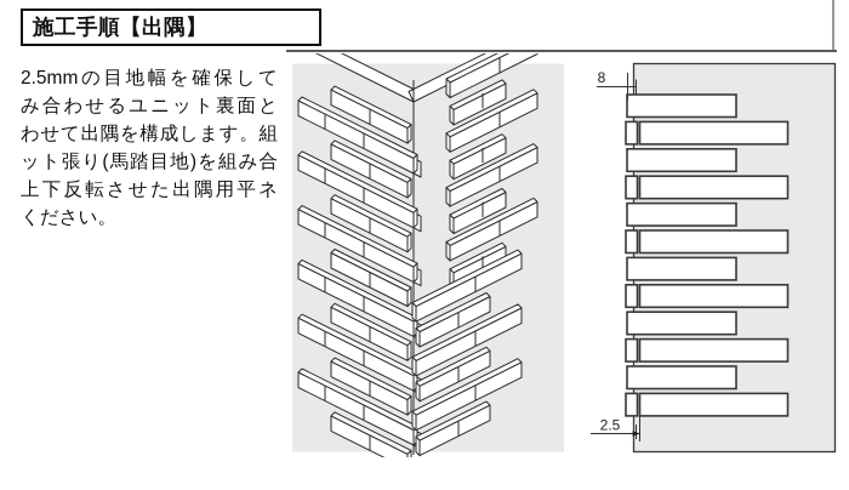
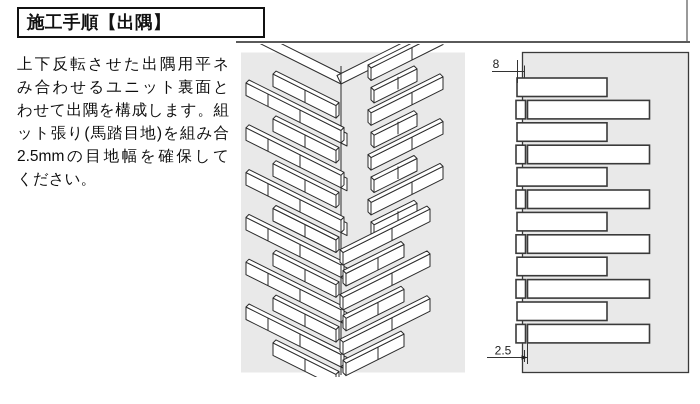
  施工手順【出隅】
- 2.5mmの目地幅を確保して
+ 上下反転させた出隅用平ネ
  み合わせるユニット裏面と
  わせて出隅を構成します。組
  ット張り(馬踏目地)を組み合
- 上下反転させた出隅用平ネ
+ 2.5mmの目地幅を確保して
  ください。
  8
  2.5
